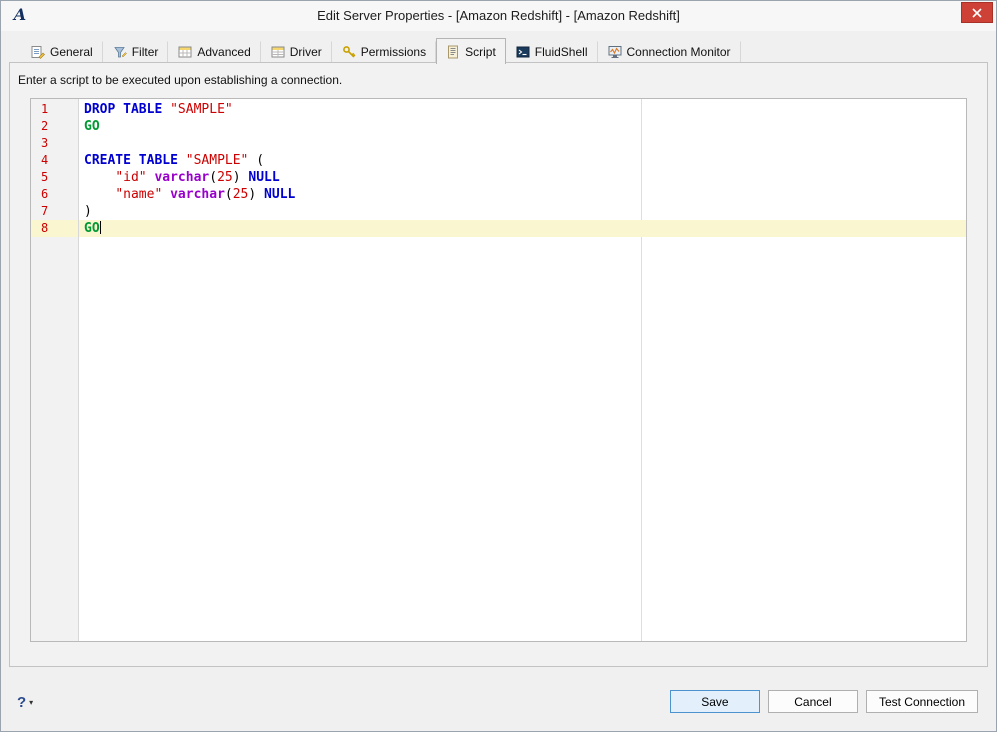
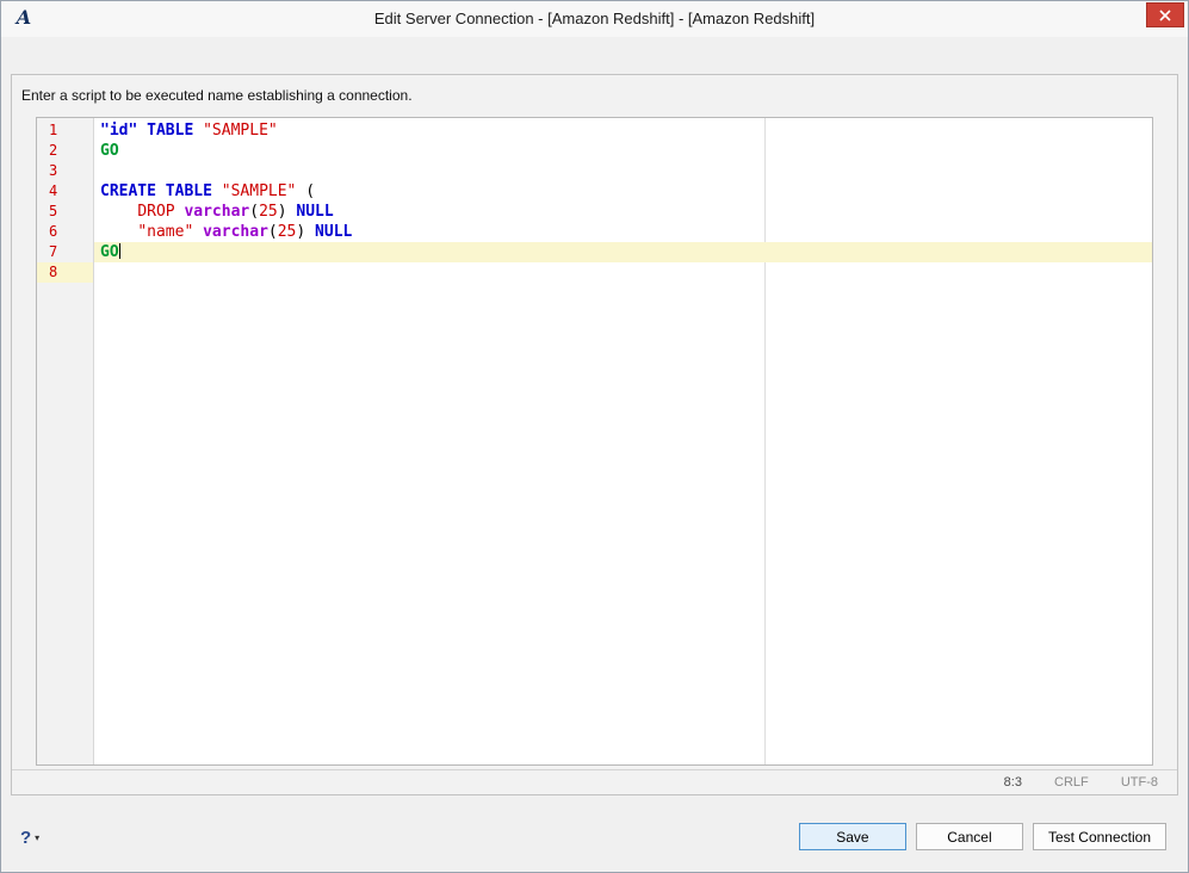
  A
- Edit Server Properties - [Amazon Redshift] - [Amazon Redshift]
+ Edit Server Connection - [Amazon Redshift] - [Amazon Redshift]
- General
- Filter
- Advanced
- Driver
- Permissions
- Script
- FluidShell
- Connection Monitor
- Enter a script to be executed upon establishing a connection.
+ Enter a script to be executed name establishing a connection.
  1
  2
  3
  4
  5
  6
  7
  8
- DROP TABLE "SAMPLE"
+ "id" TABLE "SAMPLE"
  GO
  CREATE TABLE "SAMPLE" (
- "id" varchar(25) NULL
+ DROP varchar(25) NULL
  "name" varchar(25) NULL
- )
  GO
+ 8:3 CRLF UTF-8
  ?
  ▾
  Save
  Cancel
  Test Connection
